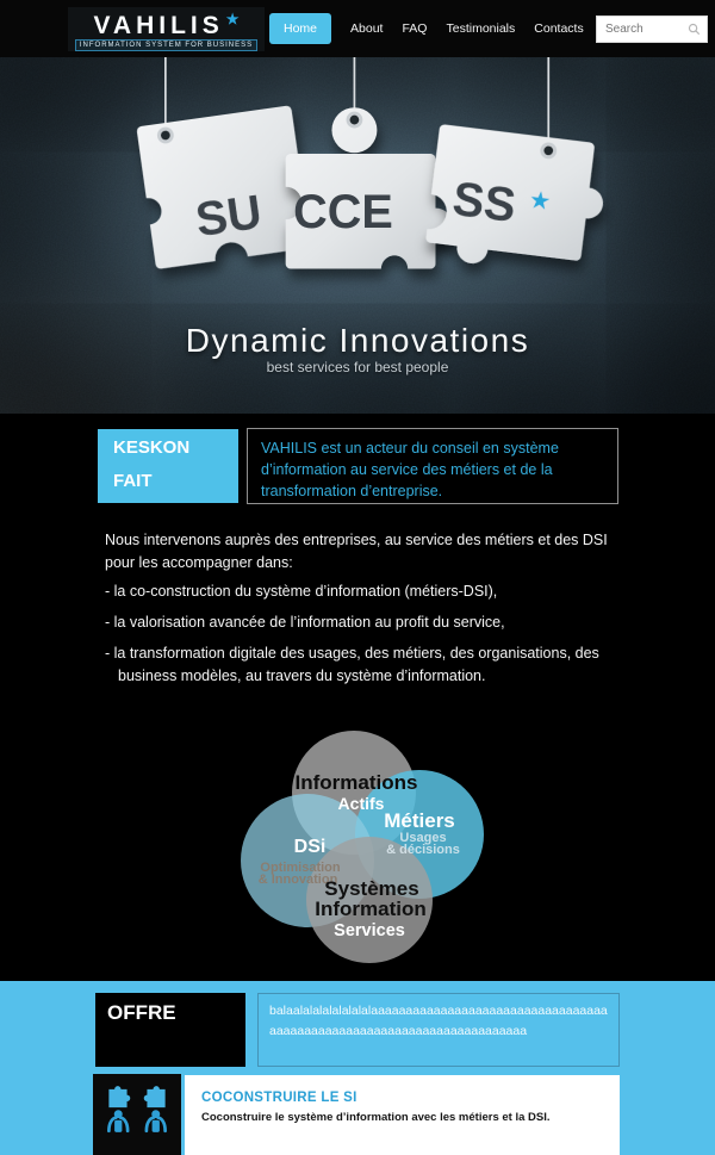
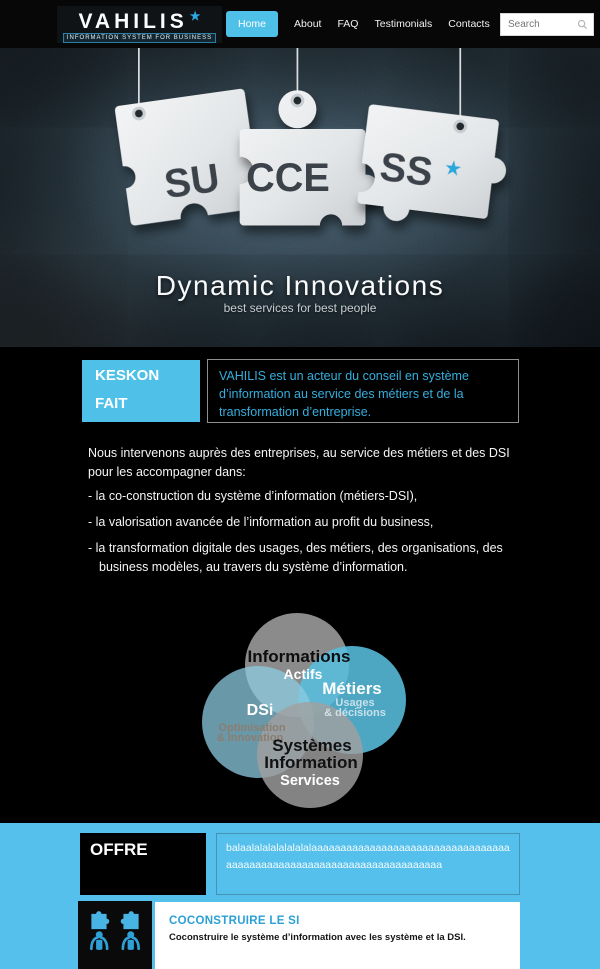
  VAHILIS ★
  Home
  About
  FAQ
  Testimonials
  Contacts
  Search
  CCE
  Dynamic Innovations
  best services for best people
  KESKON
  FAIT
  VAHILIS est un acteur du conseil en système d’information au service des métiers et de la transformation d’entreprise.
  Nous intervenons auprès des entreprises, au service des métiers et des DSI pour les accompagner dans:
  - la co-construction du système d’information (métiers-DSI),
- - la valorisation avancée de l’information au profit du service,
+ - la valorisation avancée de l’information au profit du business,
  - la transformation digitale des usages, des métiers, des organisations, des business modèles, au travers du système d’information.
  Informations
  Actifs
  Métiers
  Usages
  & décisions
  DSi
  Optimisation
  & Innovation
  Systèmes
  Information
  Services
  OFFRE
  balaalalalalalalalalaaaaaaaaaaaaaaaaaaaaaaaaaaaaaaaaaaaaaaaaaaaaaaaaaaaaaaaaaaaaaaaaaaaaaaa
  COCONSTRUIRE LE SI
- Coconstruire le système d’information avec les métiers et la DSI.
+ Coconstruire le système d’information avec les système et la DSI.
